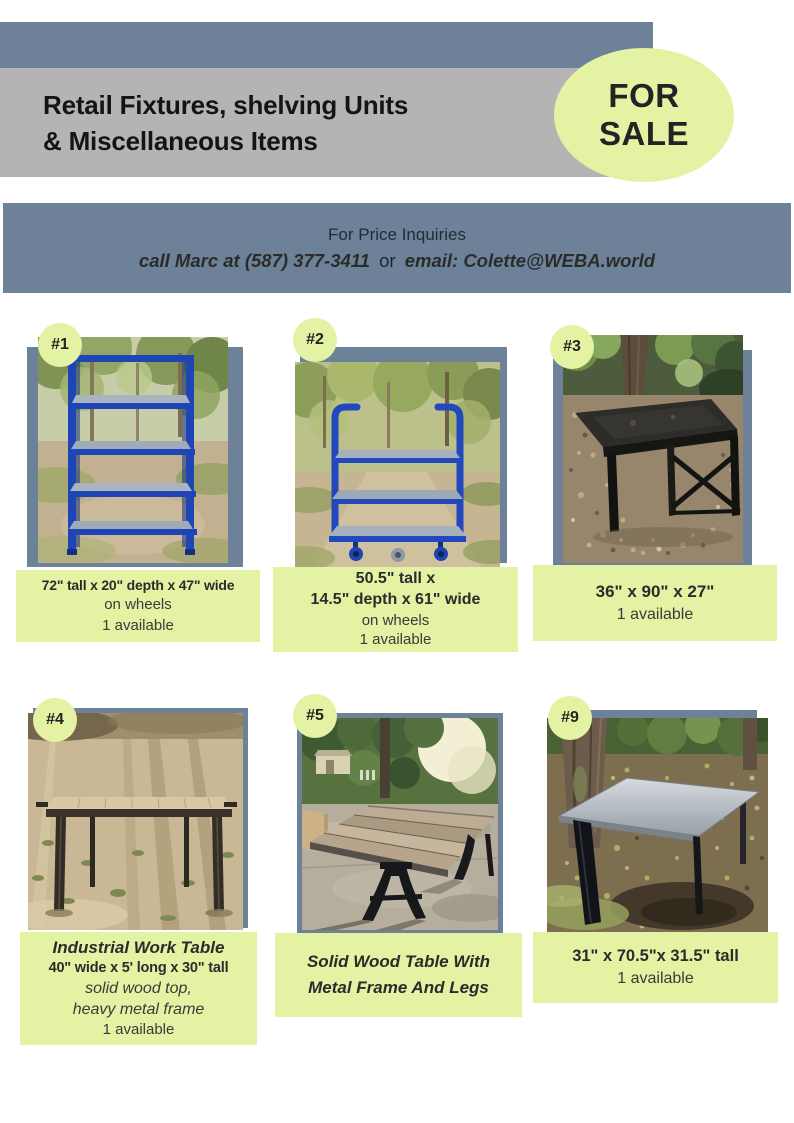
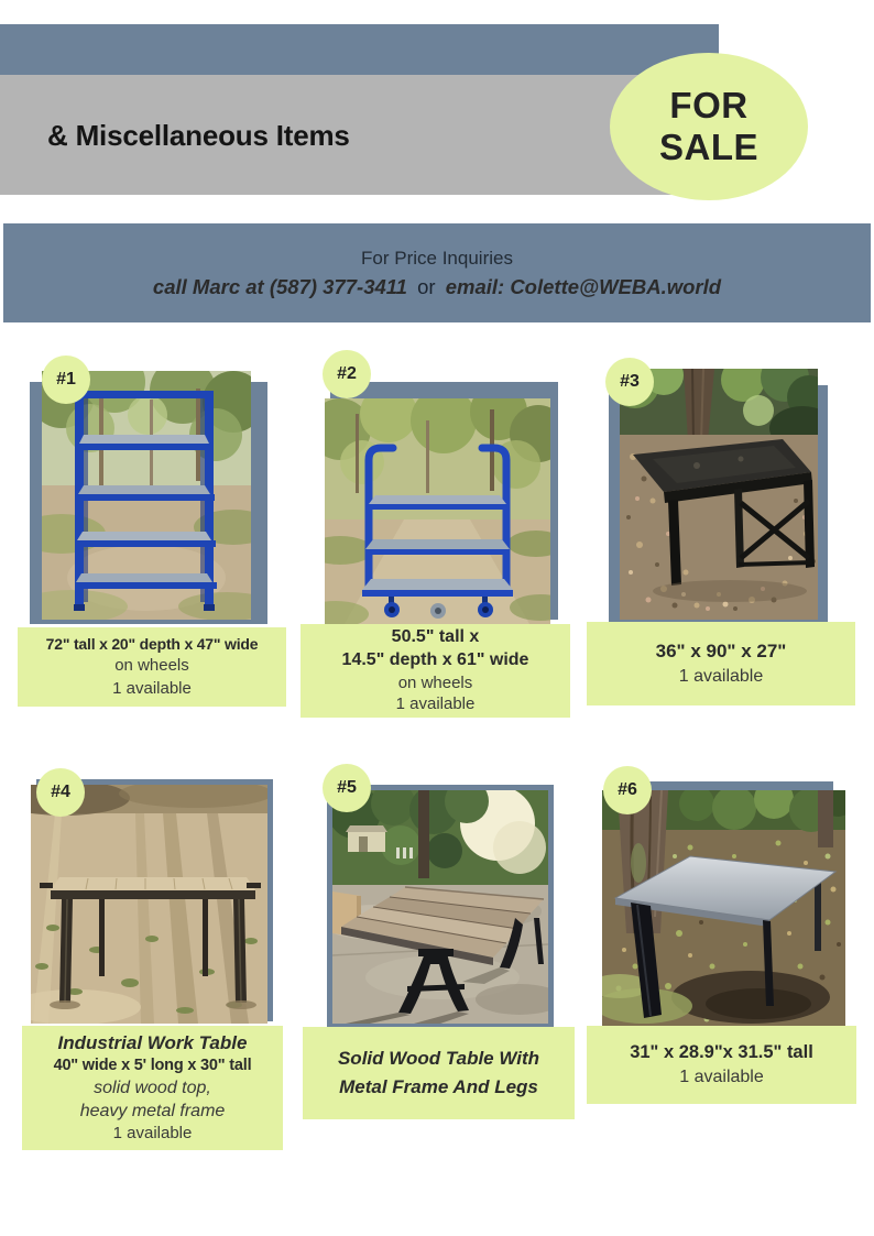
- Retail Fixtures, shelving Units
  & Miscellaneous Items
  FOR
  SALE
  For Price Inquiries
  call Marc at (587) 377-3411 or email: Colette@WEBA.world
  #1
  72" tall x 20" depth x 47" wide
  on wheels
  1 available
  #2
  50.5" tall x
  14.5" depth x 61" wide
  on wheels
  1 available
  #3
  36" x 90" x 27"
  1 available
  #4
  Industrial Work Table
  40" wide x 5' long x 30" tall
  solid wood top,
  heavy metal frame
  1 available
  #5
  Solid Wood Table With
  Metal Frame And Legs
- #9
+ #6
- 31" x 70.5"x 31.5" tall
+ 31" x 28.9"x 31.5" tall
  1 available
